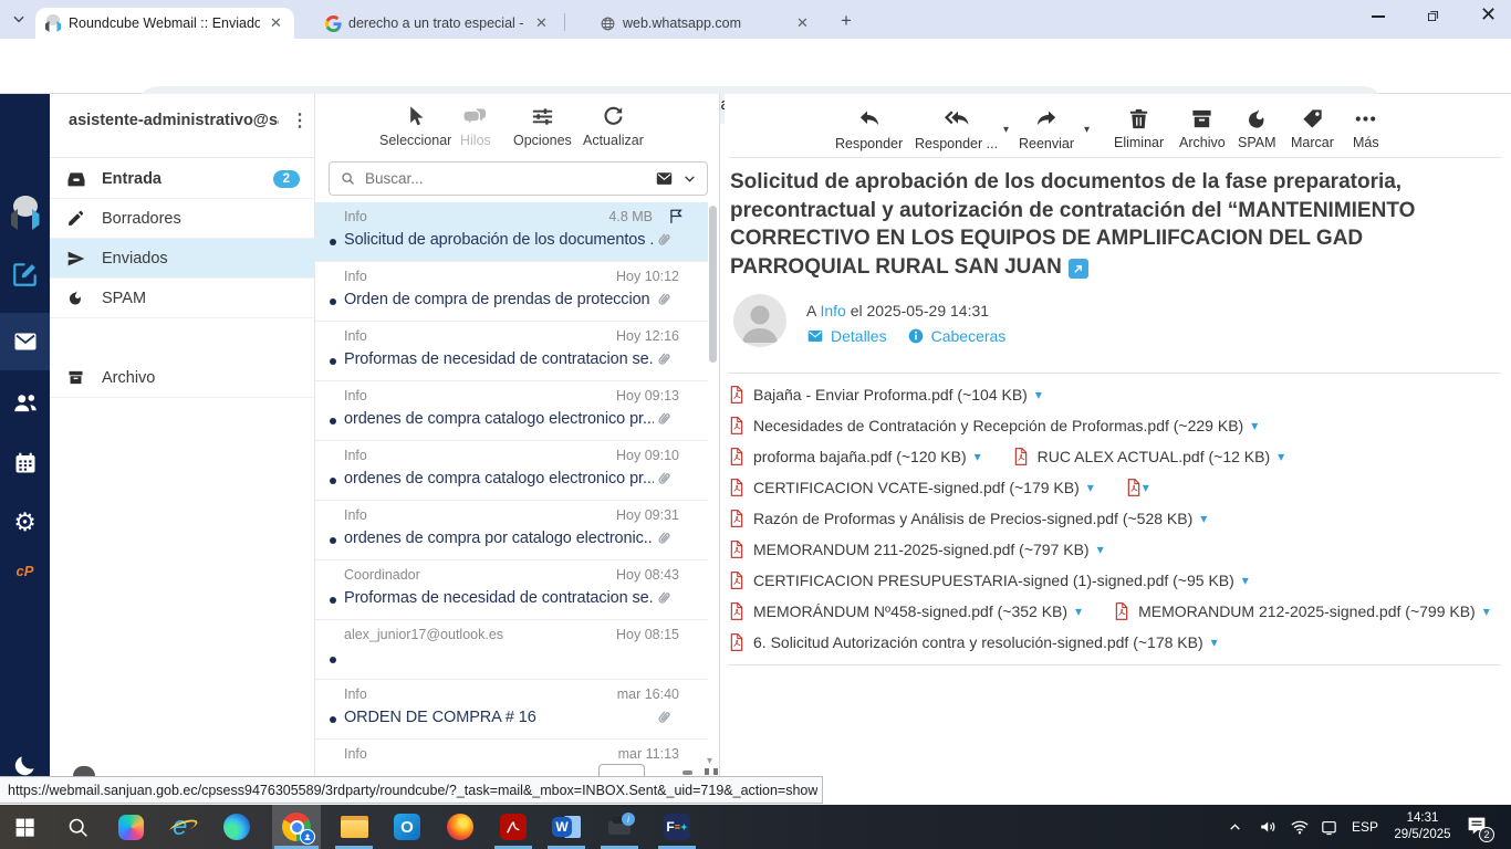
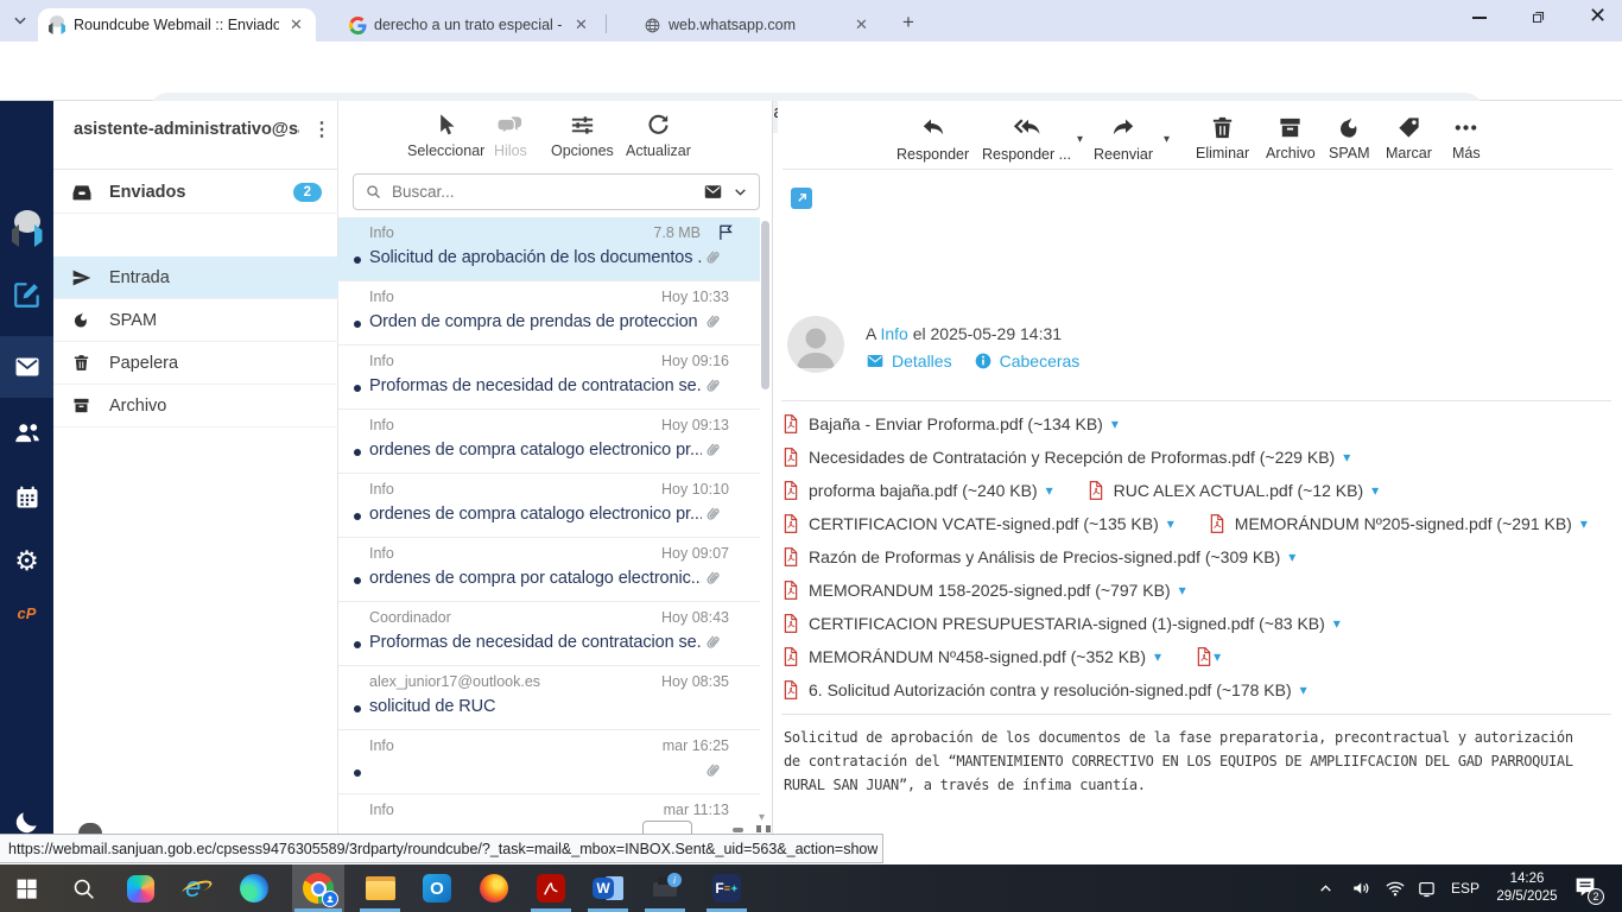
  Roundcube Webmail :: Enviado
  ✕
  derecho a un trato especial -
  ✕
  web.whatsapp.com
  ✕
  +
  ✕
  ⚙
  cP
  asistente-administrativo@s
  ⋮
- Entrada
+ Enviados
  2
- Borradores
- Enviados
+ Entrada
  SPAM
+ Papelera
  Archivo
  Seleccionar
  Hilos
  Opciones
  Actualizar
  Buscar...
  Info
- 4.8 MB
+ 7.8 MB
  Solicitud de aprobación de los documentos .
  Info
- Hoy 10:12
+ Hoy 10:33
  Orden de compra de prendas de proteccion
  Info
- Hoy 12:16
+ Hoy 09:16
  Proformas de necesidad de contratacion se.
  Info
  Hoy 09:13
  ordenes de compra catalogo electronico pr...
  Info
- Hoy 09:10
+ Hoy 10:10
  ordenes de compra catalogo electronico pr...
  Info
- Hoy 09:31
+ Hoy 09:07
  ordenes de compra por catalogo electronic..
  Coordinador
  Hoy 08:43
  Proformas de necesidad de contratacion se.
  alex_junior17@outlook.es
- Hoy 08:15
+ Hoy 08:35
+ solicitud de RUC
  Info
- mar 16:40
+ mar 16:25
- ORDEN DE COMPRA # 16
  Info
  mar 11:13
  ▾
  Responder
  Responder ...
  ▾
  Reenviar
  ▾
  Eliminar
  Archivo
  SPAM
  Marcar
  Más
- Solicitud de aprobación de los documentos de la fase preparatoria,
- precontractual y autorización de contratación del “MANTENIMIENTO
- CORRECTIVO EN LOS EQUIPOS DE AMPLIIFCACION DEL GAD
- PARROQUIAL RURAL SAN JUAN
  A Info el 2025-05-29 14:31
  Detalles
  Cabeceras
- Bajaña - Enviar Proforma.pdf (~104 KB)
+ Bajaña - Enviar Proforma.pdf (~134 KB)
  ▾
  Necesidades de Contratación y Recepción de Proformas.pdf (~229 KB)
  ▾
- proforma bajaña.pdf (~120 KB)
+ proforma bajaña.pdf (~240 KB)
  ▾
  RUC ALEX ACTUAL.pdf (~12 KB)
  ▾
- CERTIFICACION VCATE-signed.pdf (~179 KB)
+ CERTIFICACION VCATE-signed.pdf (~135 KB)
  ▾
+ MEMORÁNDUM Nº205-signed.pdf (~291 KB)
  ▾
- Razón de Proformas y Análisis de Precios-signed.pdf (~528 KB)
+ Razón de Proformas y Análisis de Precios-signed.pdf (~309 KB)
  ▾
- MEMORANDUM 211-2025-signed.pdf (~797 KB)
+ MEMORANDUM 158-2025-signed.pdf (~797 KB)
  ▾
- CERTIFICACION PRESUPUESTARIA-signed (1)-signed.pdf (~95 KB)
+ CERTIFICACION PRESUPUESTARIA-signed (1)-signed.pdf (~83 KB)
  ▾
  MEMORÁNDUM Nº458-signed.pdf (~352 KB)
  ▾
- MEMORANDUM 212-2025-signed.pdf (~799 KB)
  ▾
  6. Solicitud Autorización contra y resolución-signed.pdf (~178 KB)
  ▾
+ Solicitud de aprobación de los documentos de la fase preparatoria, precontractual y autorización
+ de contratación del “MANTENIMIENTO CORRECTIVO EN LOS EQUIPOS DE AMPLIIFCACION DEL GAD PARROQUIAL
+ RURAL SAN JUAN”, a través de ínfima cuantía.
- https://webmail.sanjuan.gob.ec/cpsess9476305589/3rdparty/roundcube/?_task=mail&_mbox=INBOX.Sent&_uid=719&_action=show
+ https://webmail.sanjuan.gob.ec/cpsess9476305589/3rdparty/roundcube/?_task=mail&_mbox=INBOX.Sent&_uid=563&_action=show
  e
  O
  W
  i
  F
  ≡
  ✦
  ESP
- 14:31
+ 14:26
  29/5/2025
  2
